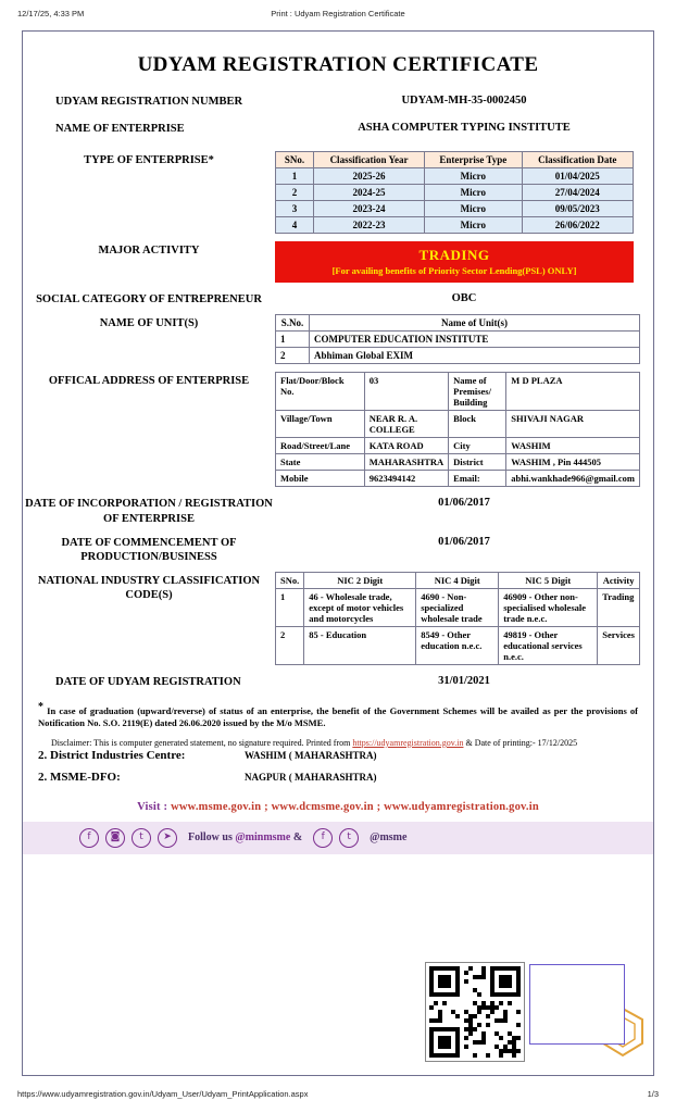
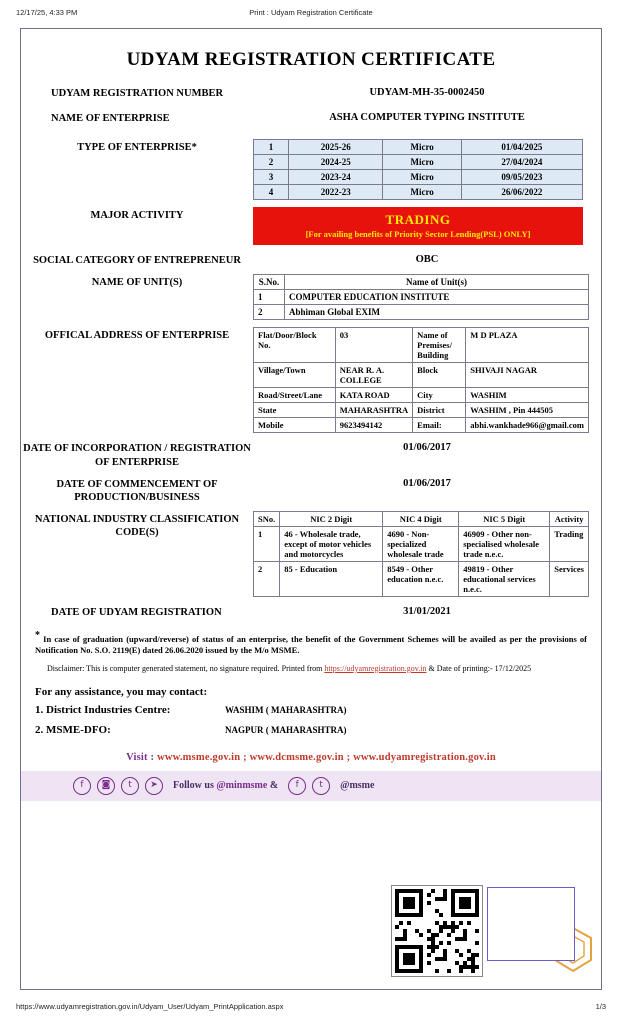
  12/17/25, 4:33 PM
  Print : Udyam Registration Certificate
  UDYAM REGISTRATION CERTIFICATE
  UDYAM REGISTRATION NUMBER
  UDYAM-MH-35-0002450
  NAME OF ENTERPRISE
  ASHA COMPUTER TYPING INSTITUTE
  TYPE OF ENTERPRISE*
- SNo.	Classification Year	Enterprise Type	Classification Date
  1	2025-26	Micro	01/04/2025
  2	2024-25	Micro	27/04/2024
  3	2023-24	Micro	09/05/2023
  4	2022-23	Micro	26/06/2022
  MAJOR ACTIVITY
  TRADING
  [For availing benefits of Priority Sector Lending(PSL) ONLY]
  SOCIAL CATEGORY OF ENTREPRENEUR
  OBC
  NAME OF UNIT(S)
  S.No.	Name of Unit(s)
  1	COMPUTER EDUCATION INSTITUTE
  2	Abhiman Global EXIM
  OFFICAL ADDRESS OF ENTERPRISE
  Flat/Door/Block No.	03	Name of Premises/ Building	M D PLAZA
  Village/Town	NEAR R. A. COLLEGE	Block	SHIVAJI NAGAR
  Road/Street/Lane	KATA ROAD	City	WASHIM
  State	MAHARASHTRA	District	WASHIM , Pin 444505
  Mobile	9623494142	Email:	abhi.wankhade966@gmail.com
  DATE OF INCORPORATION / REGISTRATION OF ENTERPRISE
  01/06/2017
  DATE OF COMMENCEMENT OF PRODUCTION/BUSINESS
  01/06/2017
  NATIONAL INDUSTRY CLASSIFICATION CODE(S)
  SNo.	NIC 2 Digit	NIC 4 Digit	NIC 5 Digit	Activity
  1	46 - Wholesale trade, except of motor vehicles and motorcycles	4690 - Non-specialized wholesale trade	46909 - Other non-specialised wholesale trade n.e.c.	Trading
  2	85 - Education	8549 - Other education n.e.c.	49819 - Other educational services n.e.c.	Services
  DATE OF UDYAM REGISTRATION
  31/01/2021
  * In case of graduation (upward/reverse) of status of an enterprise, the benefit of the Government Schemes will be availed as per the provisions of Notification No. S.O. 2119(E) dated 26.06.2020 issued by the M/o MSME.
  Disclaimer: This is computer generated statement, no signature required. Printed from https://udyamregistration.gov.in & Date of printing:- 17/12/2025
+ For any assistance, you may contact:
- 2. District Industries Centre:
+ 1. District Industries Centre:
  WASHIM ( MAHARASHTRA)
  2. MSME-DFO:
  NAGPUR ( MAHARASHTRA)
  Visit : www.msme.gov.in ; www.dcmsme.gov.in ; www.udyamregistration.gov.in
  f
  ◙
  t
  ➤
  Follow us @minmsme &
  f
  t
  @msme
  https://www.udyamregistration.gov.in/Udyam_User/Udyam_PrintApplication.aspx
  1/3
